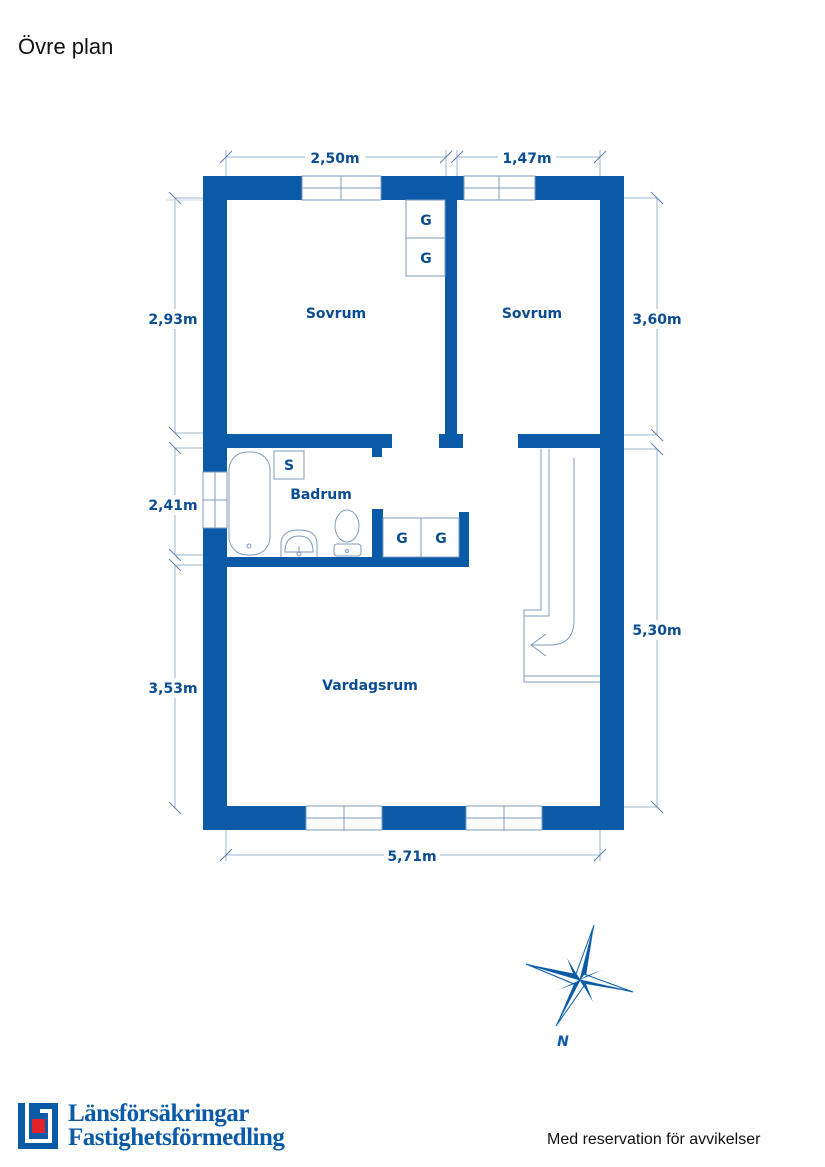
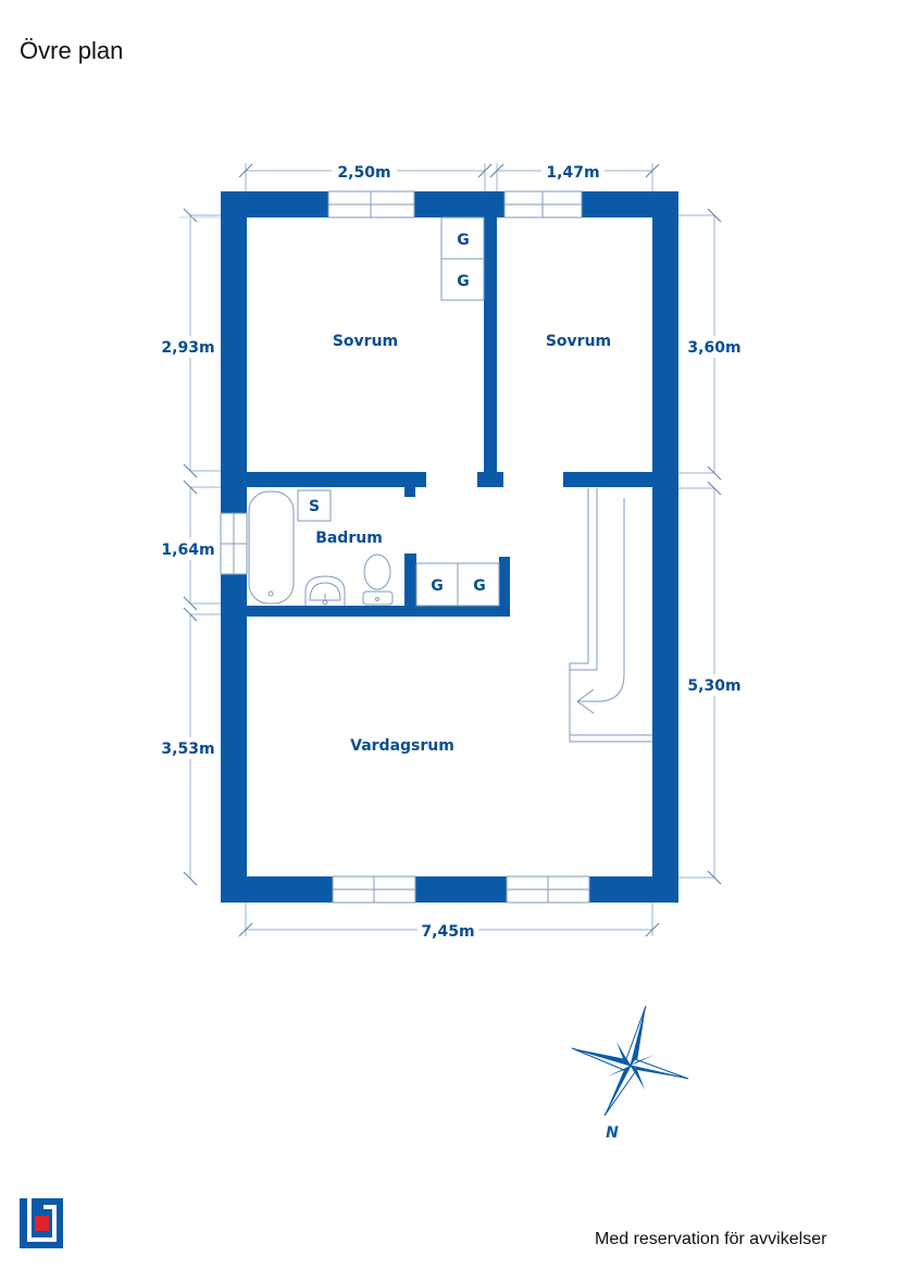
  Övre plan
  2,50m
  1,47m
  2,93m
- 2,41m
+ 1,64m
  3,53m
  3,60m
  5,30m
- 5,71m
+ 7,45m
  G
  G
  G
  G
  S
  Sovrum
  Sovrum
  Badrum
  Vardagsrum
  N
- Länsförsäkringar
- Fastighetsförmedling
  Med reservation för avvikelser
